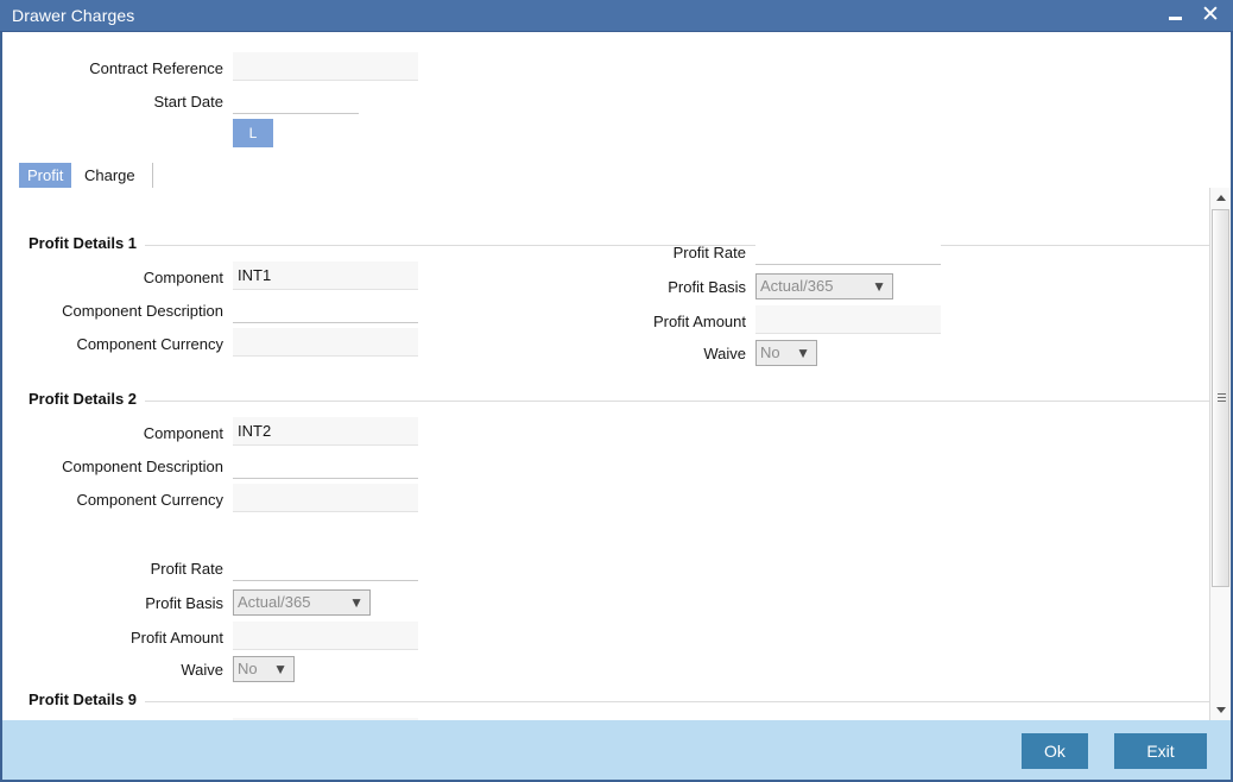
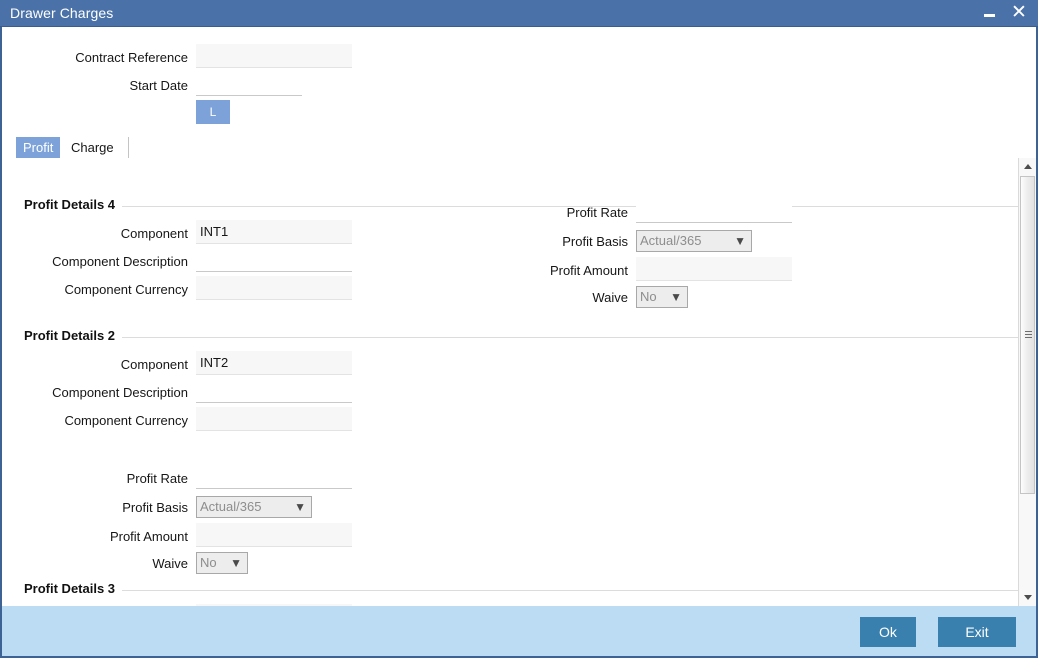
  Drawer Charges
  ✕
  Contract Reference
  Start Date
  L
  Profit Charge
- Profit Details 1
+ Profit Details 4
  Component
  INT1
  Component Description
  Component Currency
  Profit Rate
  Profit Basis
  Actual/365
  ▼
  Profit Amount
  Waive
  No
  ▼
  Profit Details 2
  Component
  INT2
  Component Description
  Component Currency
  Profit Rate
  Profit Basis
  Actual/365
  ▼
  Profit Amount
  Waive
  No
  ▼
- Profit Details 9
+ Profit Details 3
  Ok
  Exit
